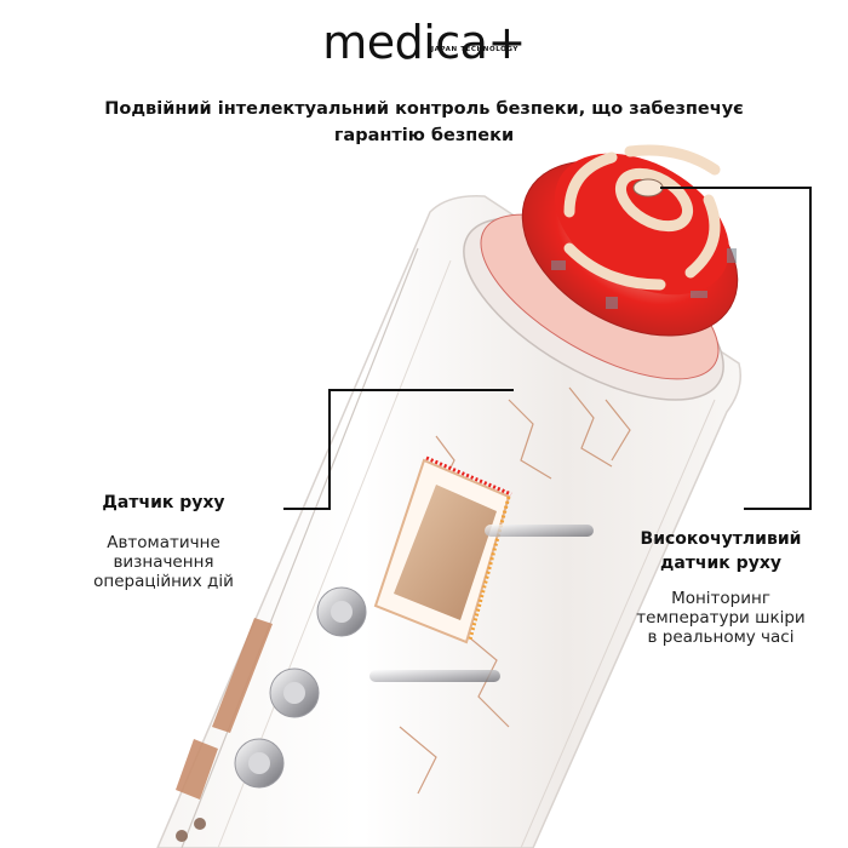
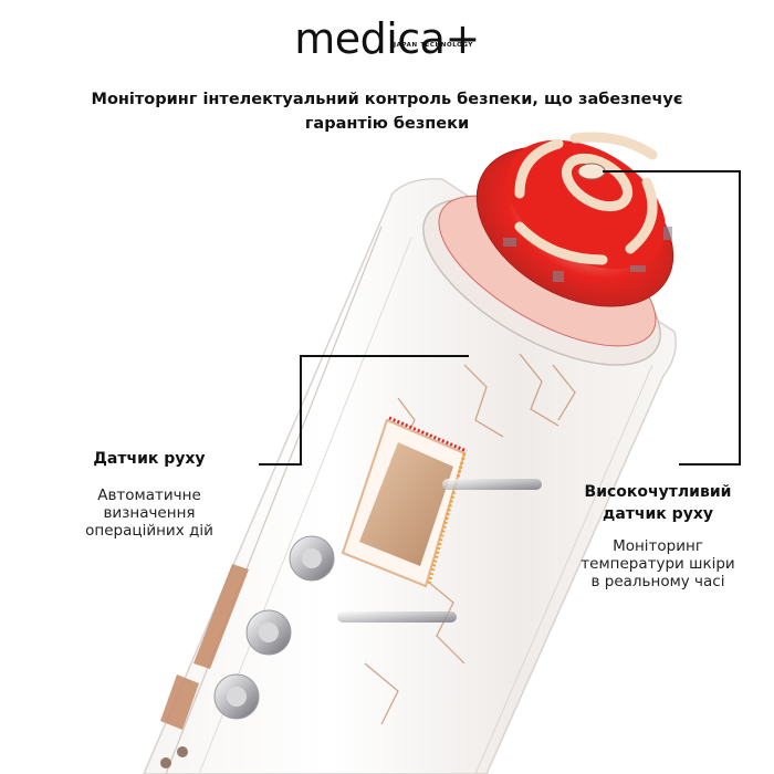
  medica+
- Подвійний інтелектуальний контроль безпеки, що забезпечує
+ Моніторинг інтелектуальний контроль безпеки, що забезпечує
  гарантію безпеки
  Датчик руху
  Автоматичне
  визначення
  операційних дій
  Високочутливий
  датчик руху
  Моніторинг
  температури шкіри
  в реальному часі
